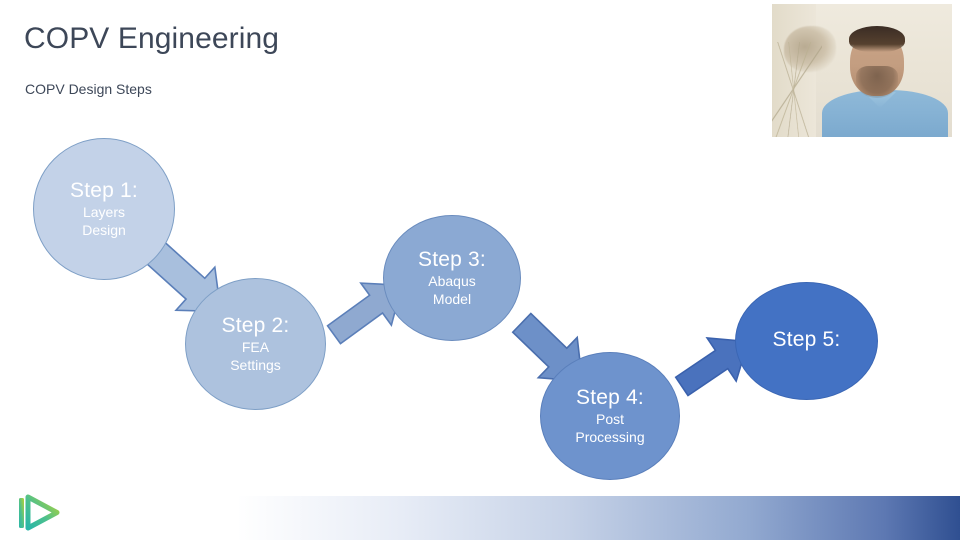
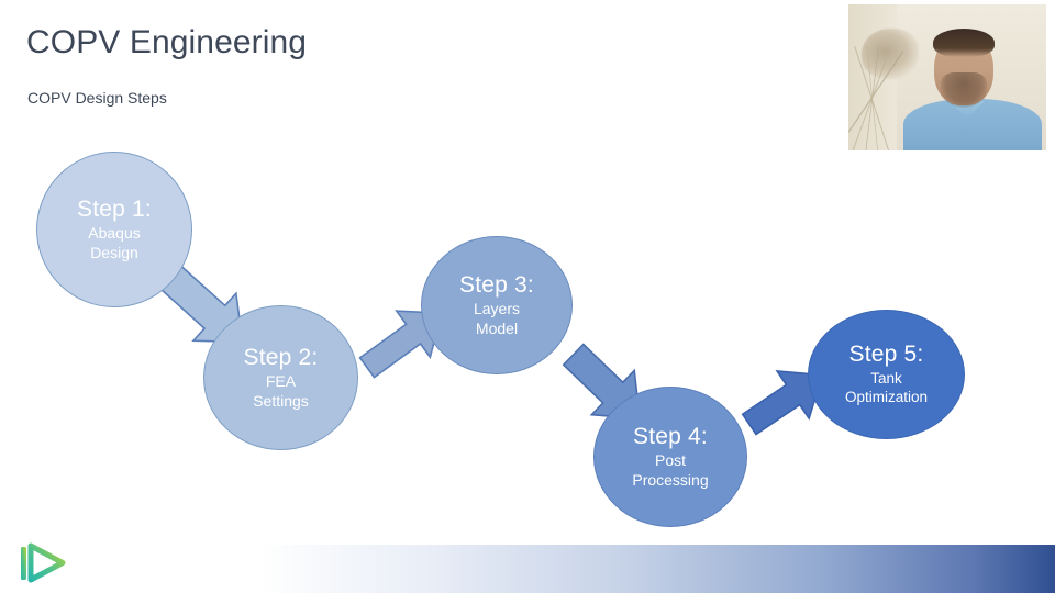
  COPV Engineering
  COPV Design Steps
  Step 1:
- Layers
+ Abaqus
  Design
  Step 2:
  FEA
  Settings
  Step 3:
- Abaqus
+ Layers
  Model
  Step 4:
  Post
  Processing
  Step 5:
+ Tank
+ Optimization
